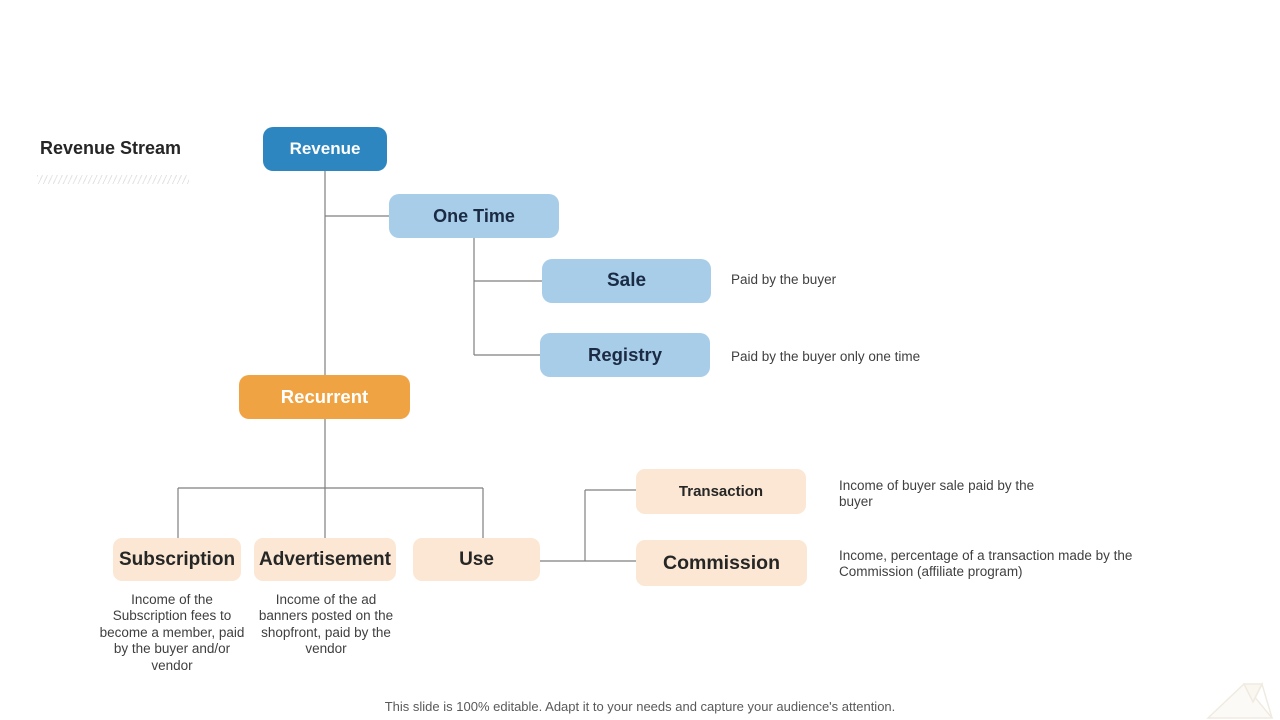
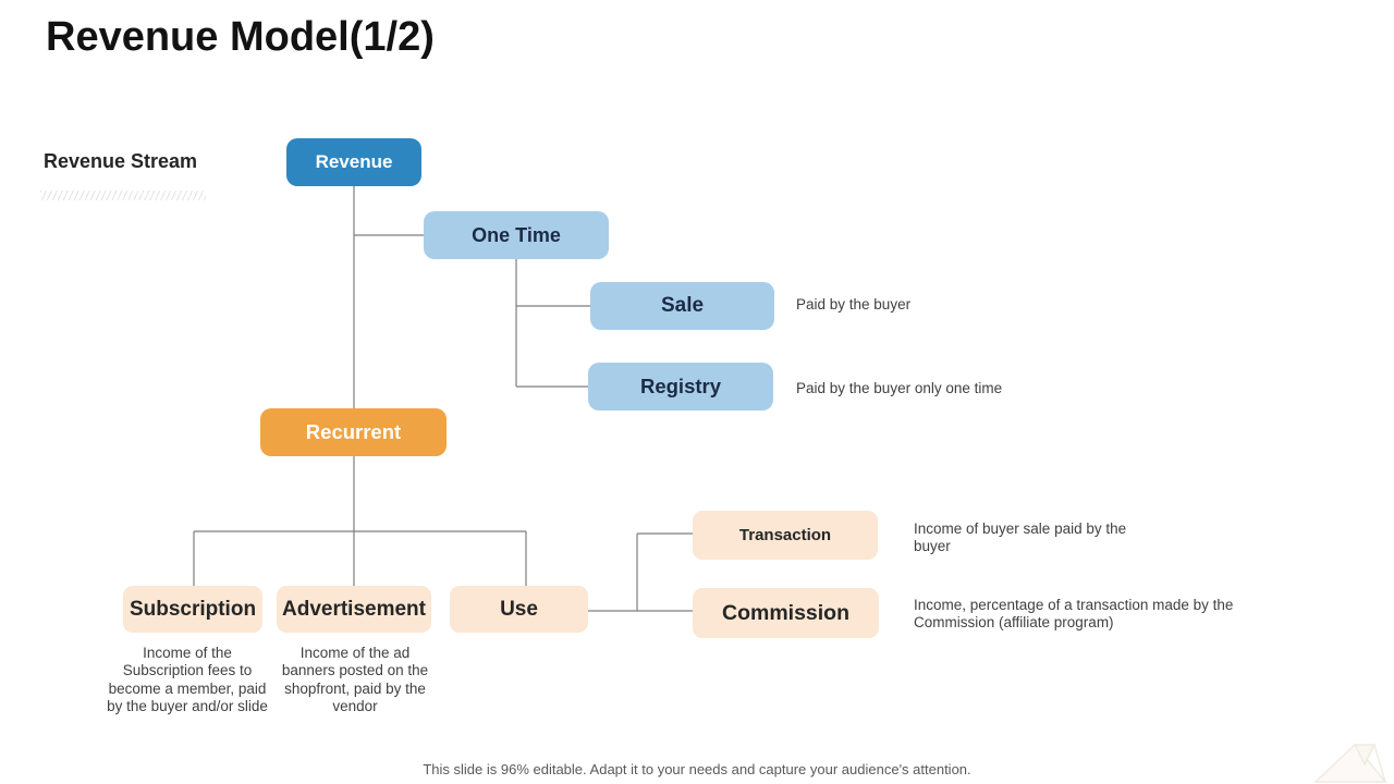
+ Revenue Model(1/2)
  Revenue Stream
  Revenue
  One Time
  Sale
  Registry
  Recurrent
  Subscription
  Advertisement
  Use
  Transaction
  Commission
  Paid by the buyer
  Paid by the buyer only one time
  Income of buyer sale paid by the buyer
  Income, percentage of a transaction made by the Commission (affiliate program)
- Income of the Subscription fees to become a member, paid by the buyer and/or vendor
+ Income of the Subscription fees to become a member, paid by the buyer and/or slide
  Income of the ad banners posted on the shopfront, paid by the vendor
- This slide is 100% editable. Adapt it to your needs and capture your audience's attention.
+ This slide is 96% editable. Adapt it to your needs and capture your audience's attention.
